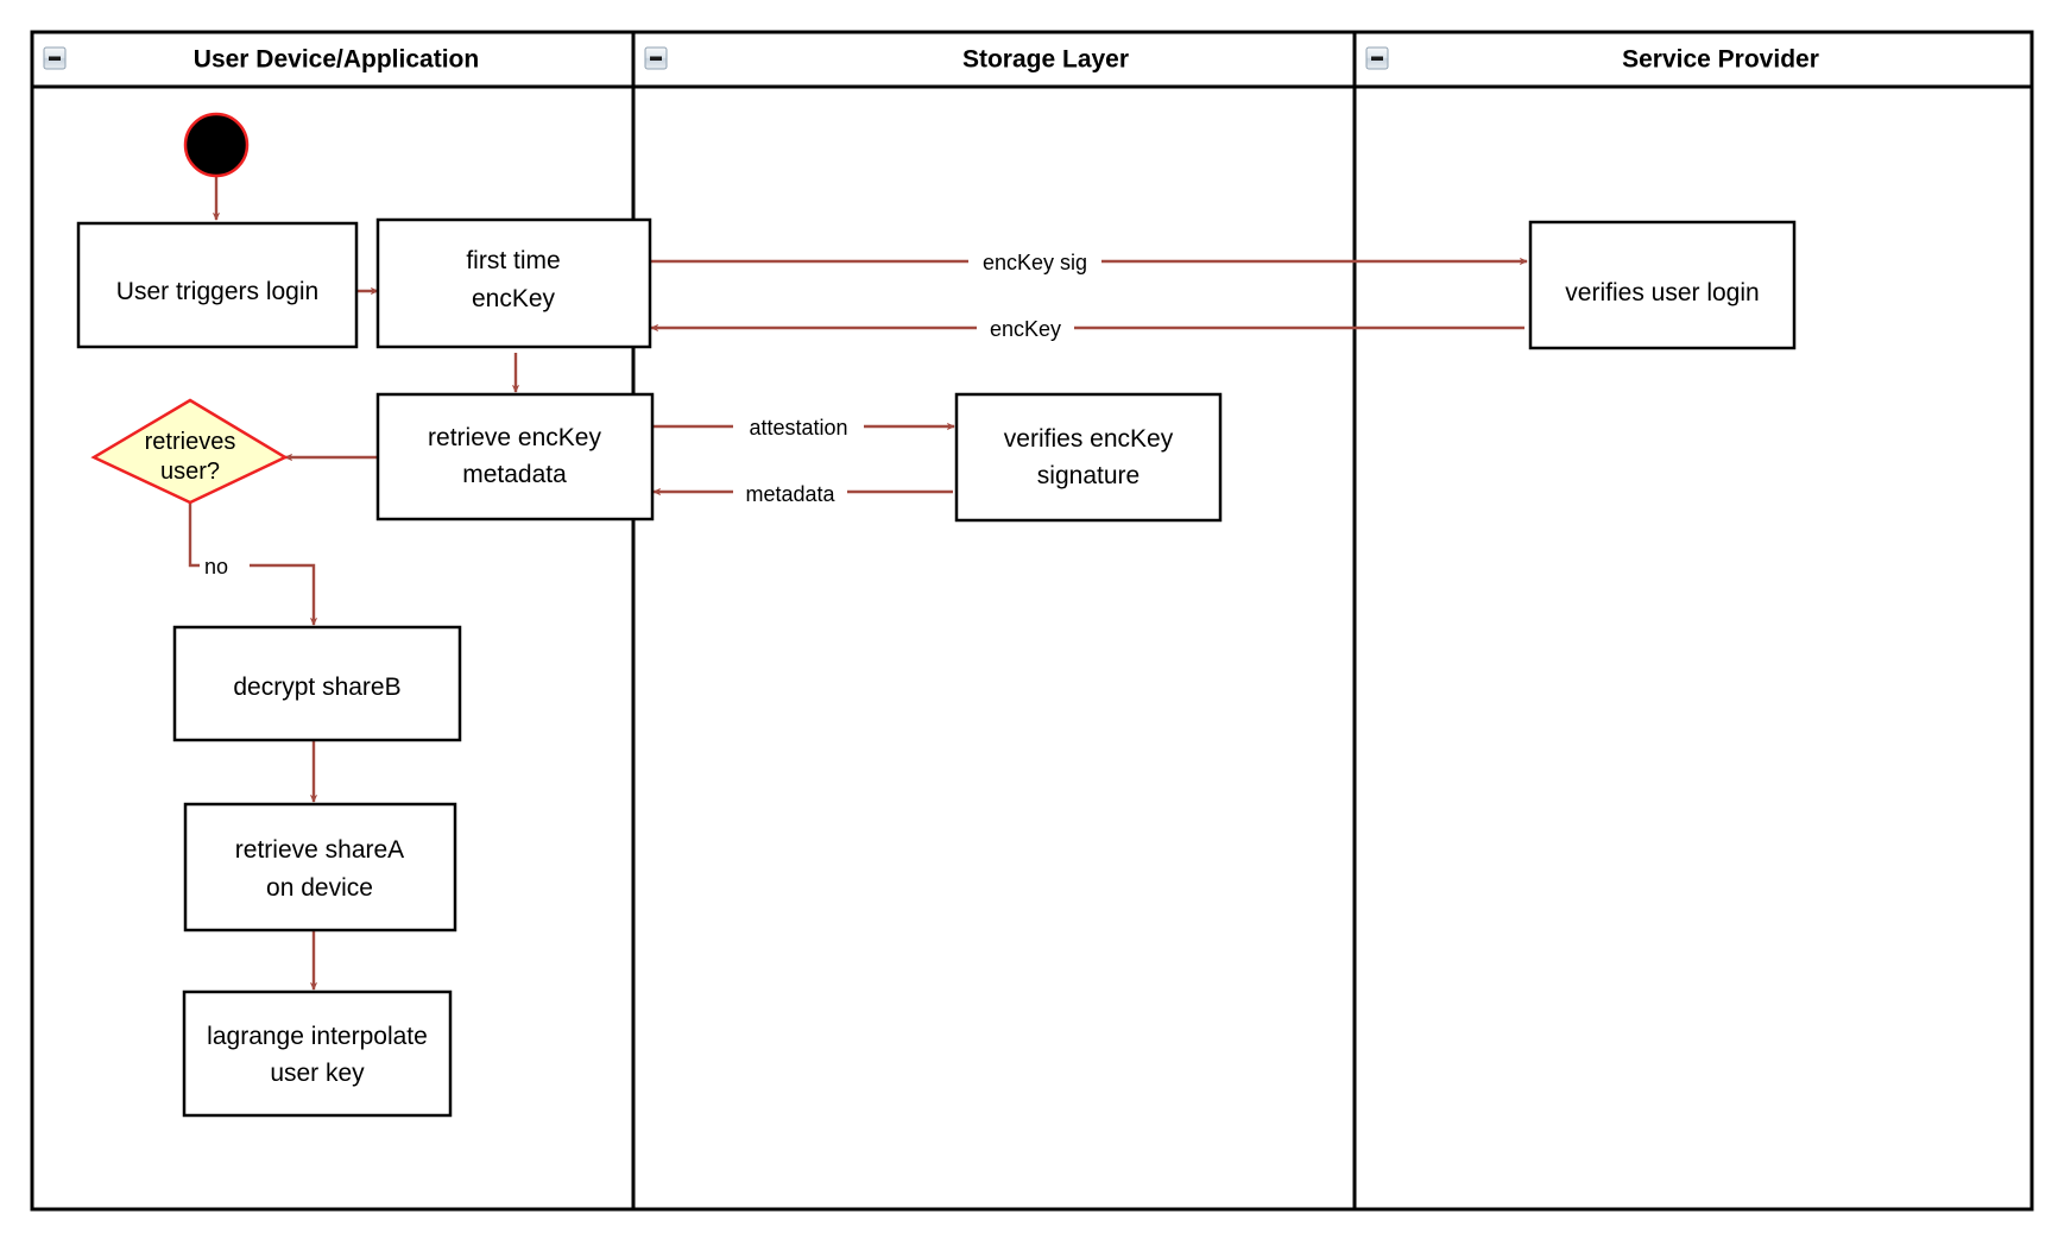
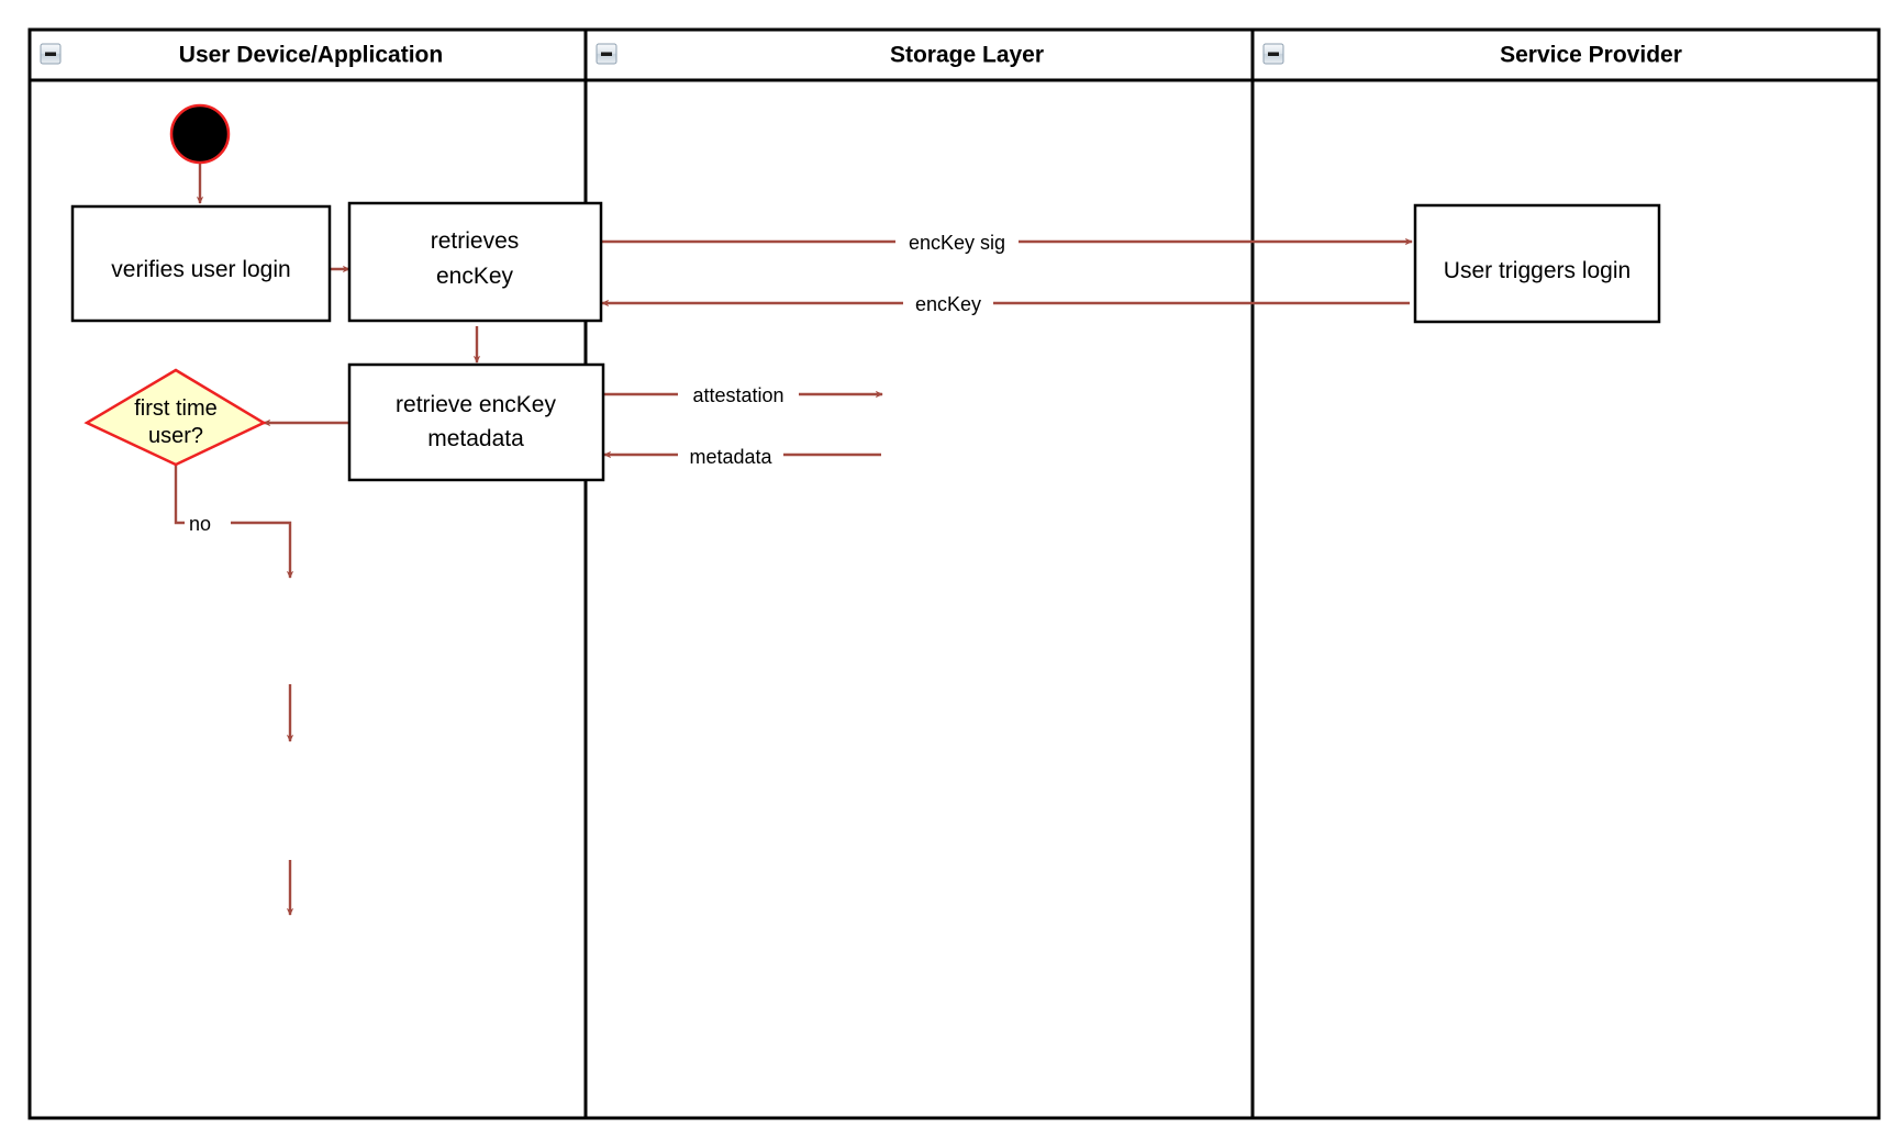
  User Device/Application
  Storage Layer
  Service Provider
  encKey sig
  encKey
  attestation
  metadata
  no
- User triggers login
+ verifies user login
- first time
+ retrieves
  encKey
  retrieve encKey
  metadata
- retrieves
+ first time
  user?
- decrypt shareB
- retrieve shareA
- on device
- lagrange interpolate
- user key
- verifies encKey
- signature
- verifies user login
+ User triggers login
